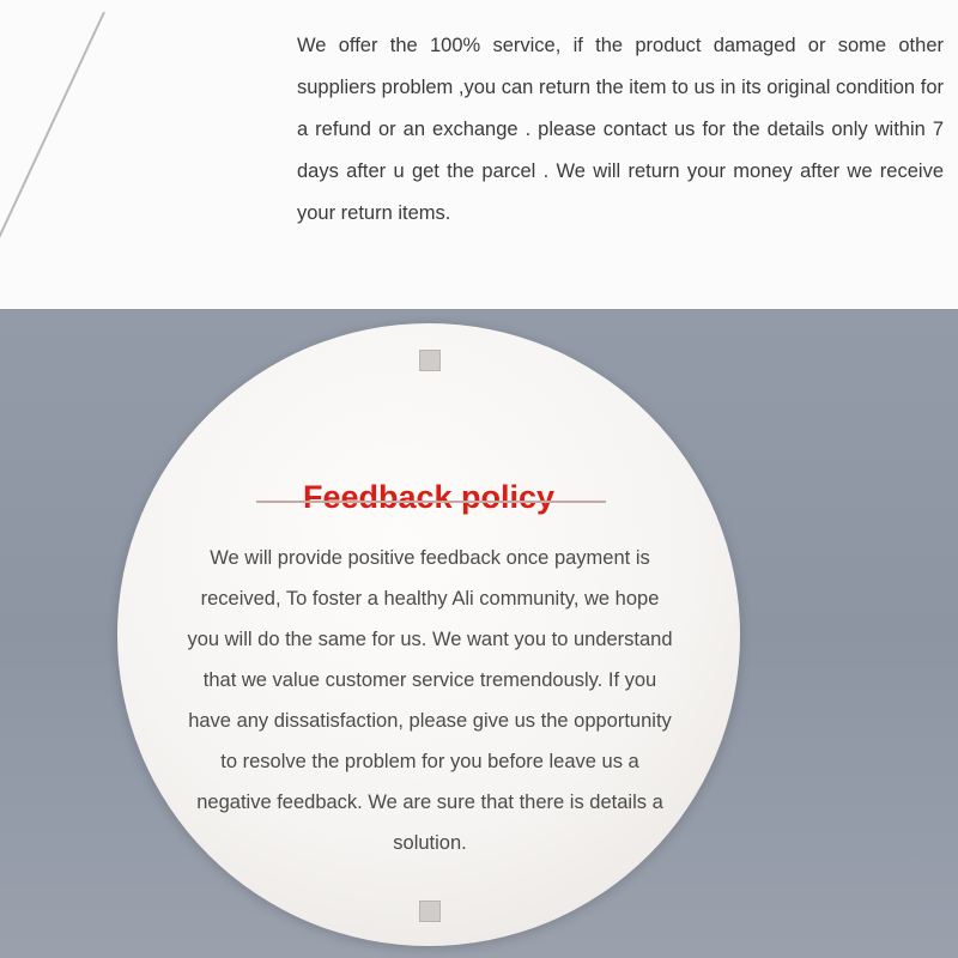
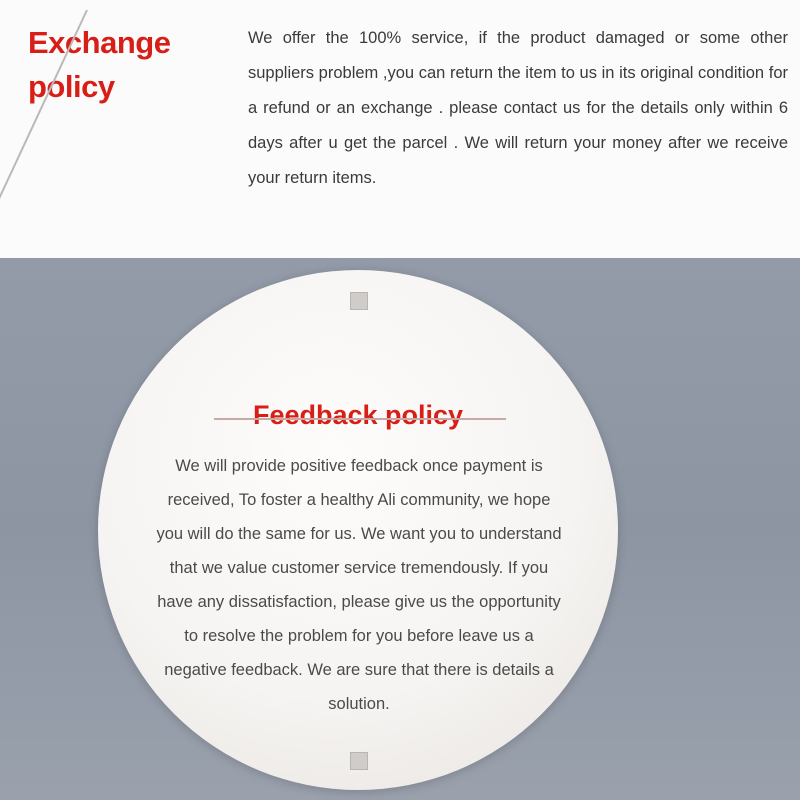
+ Exchange policy
- We offer the 100% service, if the product damaged or some other suppliers problem ,you can return the item to us in its original condition for a refund or an exchange . please contact us for the details only within 7 days after u get the parcel . We will return your money after we receive your return items.
+ We offer the 100% service, if the product damaged or some other suppliers problem ,you can return the item to us in its original condition for a refund or an exchange . please contact us for the details only within 6 days after u get the parcel . We will return your money after we receive your return items.
  Feedback policy
  We will provide positive feedback once payment is received, To foster a healthy Ali community, we hope you will do the same for us. We want you to understand that we value customer service tremendously. If you have any dissatisfaction, please give us the opportunity to resolve the problem for you before leave us a negative feedback. We are sure that there is details a solution.
